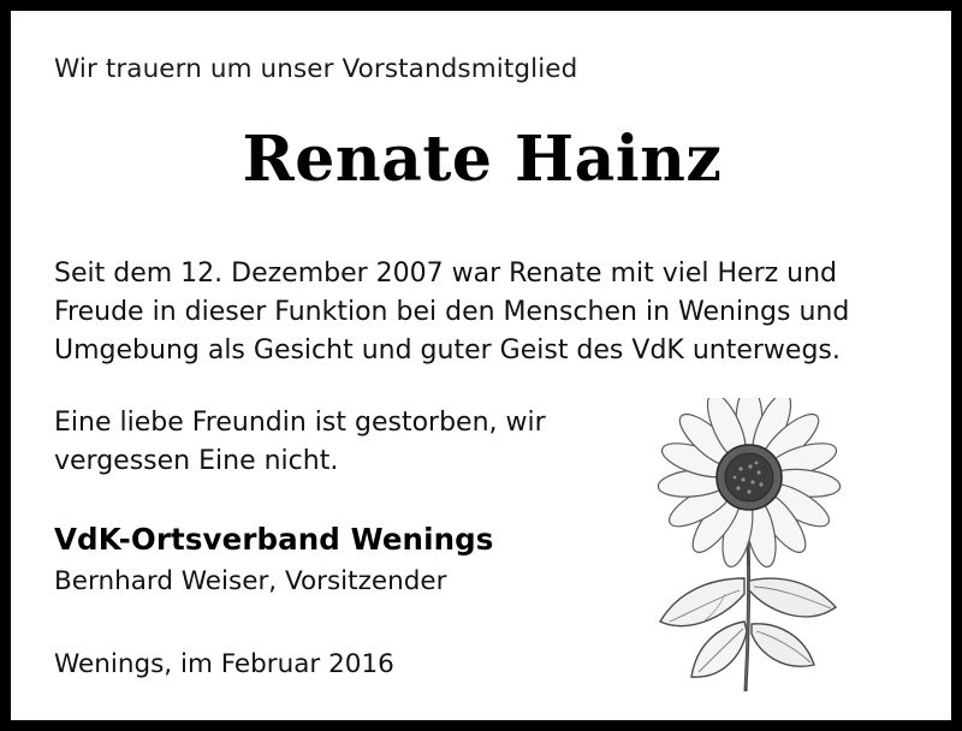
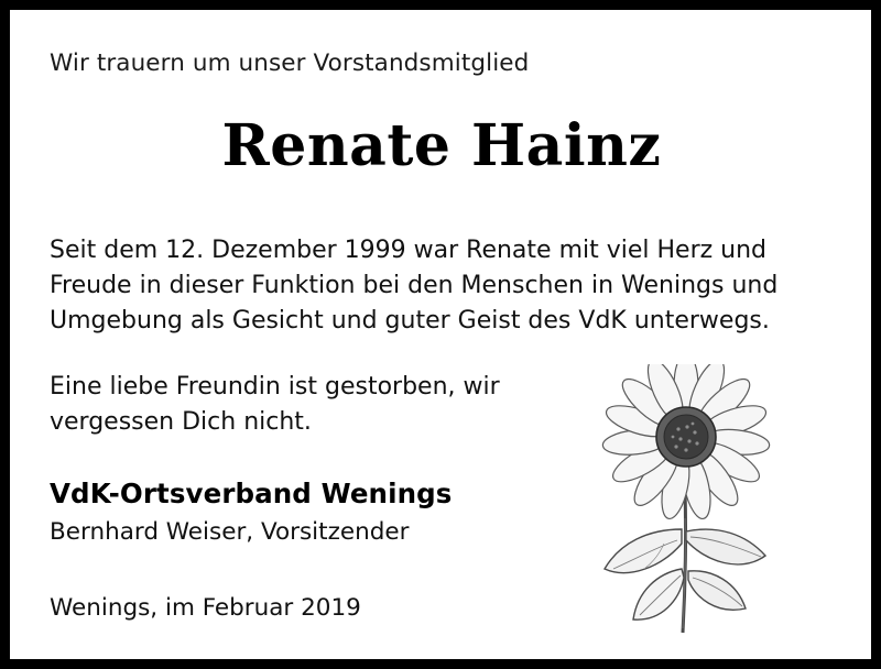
  Wir trauern um unser Vorstandsmitglied
  Renate Hainz
- Seit dem 12. Dezember 2007 war Renate mit viel Herz und Freude in dieser Funktion bei den Menschen in Wenings und Umgebung als Gesicht und guter Geist des VdK unterwegs.
+ Seit dem 12. Dezember 1999 war Renate mit viel Herz und Freude in dieser Funktion bei den Menschen in Wenings und Umgebung als Gesicht und guter Geist des VdK unterwegs.
- Eine liebe Freundin ist gestorben, wir vergessen Eine nicht.
+ Eine liebe Freundin ist gestorben, wir vergessen Dich nicht.
  VdK-Ortsverband Wenings
  Bernhard Weiser, Vorsitzender
- Wenings, im Februar 2016
+ Wenings, im Februar 2019
